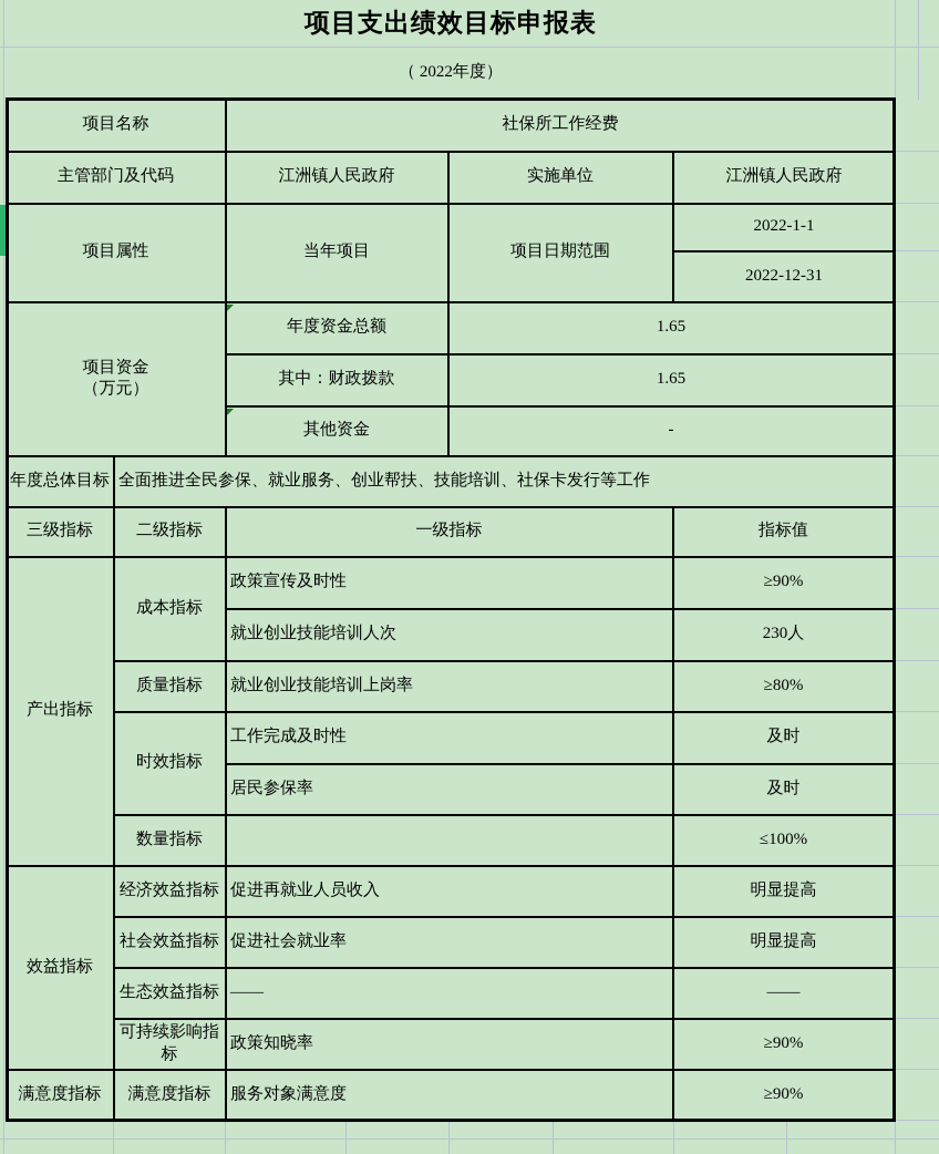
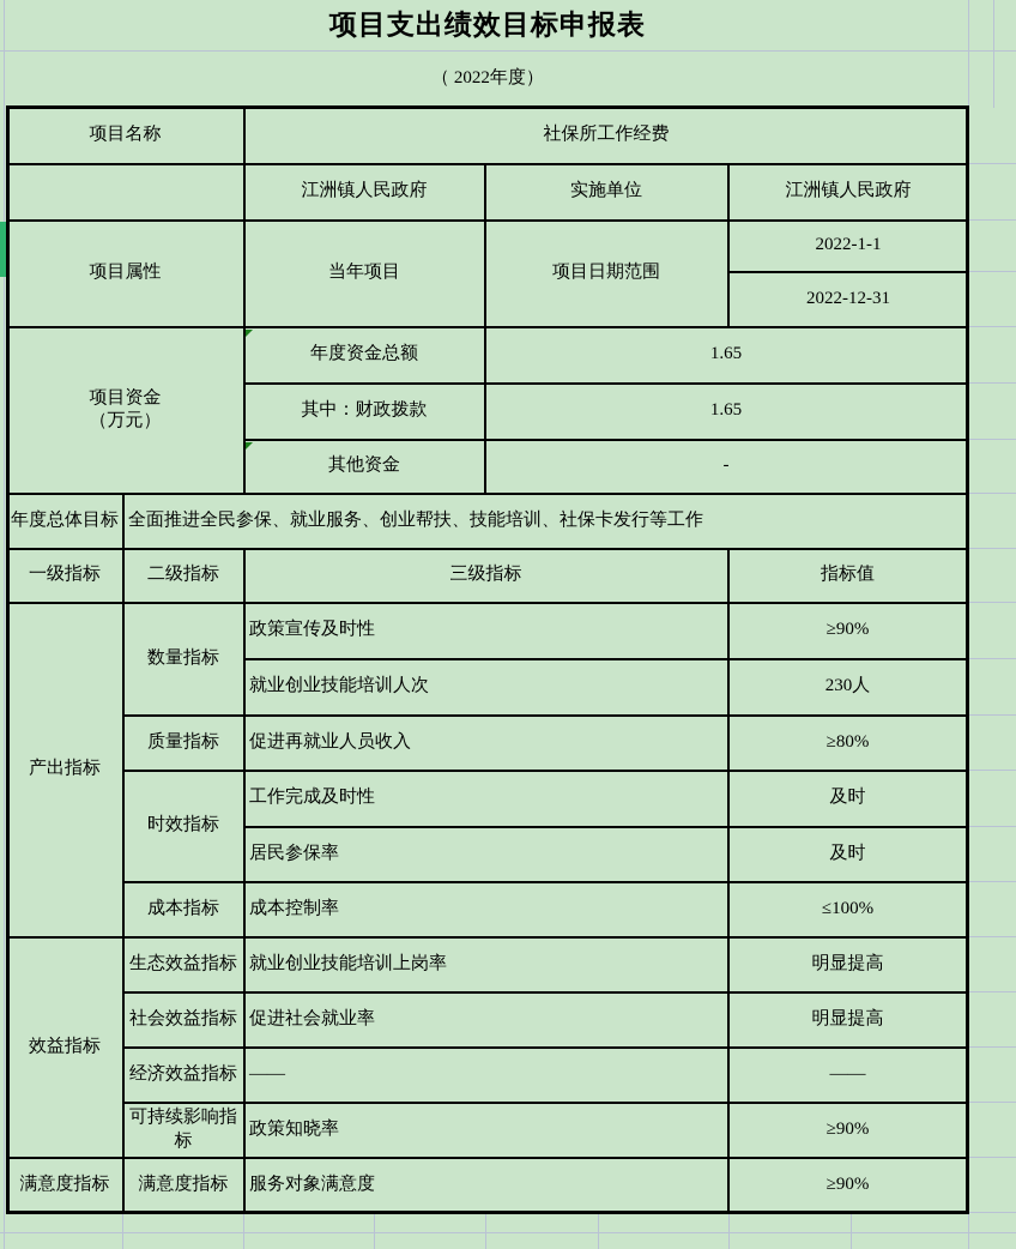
  项目支出绩效目标申报表
  （ 2022年度）
  项目名称
  社保所工作经费
- 主管部门及代码
  江洲镇人民政府
  实施单位
  江洲镇人民政府
  项目属性
  当年项目
  项目日期范围
  2022-1-1
  2022-12-31
  项目资金
  （万元）
  年度资金总额
  1.65
  其中：财政拨款
  1.65
  其他资金
  -
  年度总体目标
  全面推进全民参保、就业服务、创业帮扶、技能培训、社保卡发行等工作
- 三级指标
+ 一级指标
  二级指标
- 一级指标
+ 三级指标
  指标值
  产出指标
  效益指标
  满意度指标
- 成本指标
+ 数量指标
  质量指标
  时效指标
- 数量指标
+ 成本指标
- 经济效益指标
+ 生态效益指标
  社会效益指标
- 生态效益指标
+ 经济效益指标
  可持续影响指标
  满意度指标
  政策宣传及时性
  就业创业技能培训人次
- 就业创业技能培训上岗率
+ 促进再就业人员收入
  工作完成及时性
  居民参保率
+ 成本控制率
- 促进再就业人员收入
+ 就业创业技能培训上岗率
  促进社会就业率
  ——
  政策知晓率
  服务对象满意度
  ≥90%
  230人
  ≥80%
  及时
  及时
  ≤100%
  明显提高
  明显提高
  ——
  ≥90%
  ≥90%
